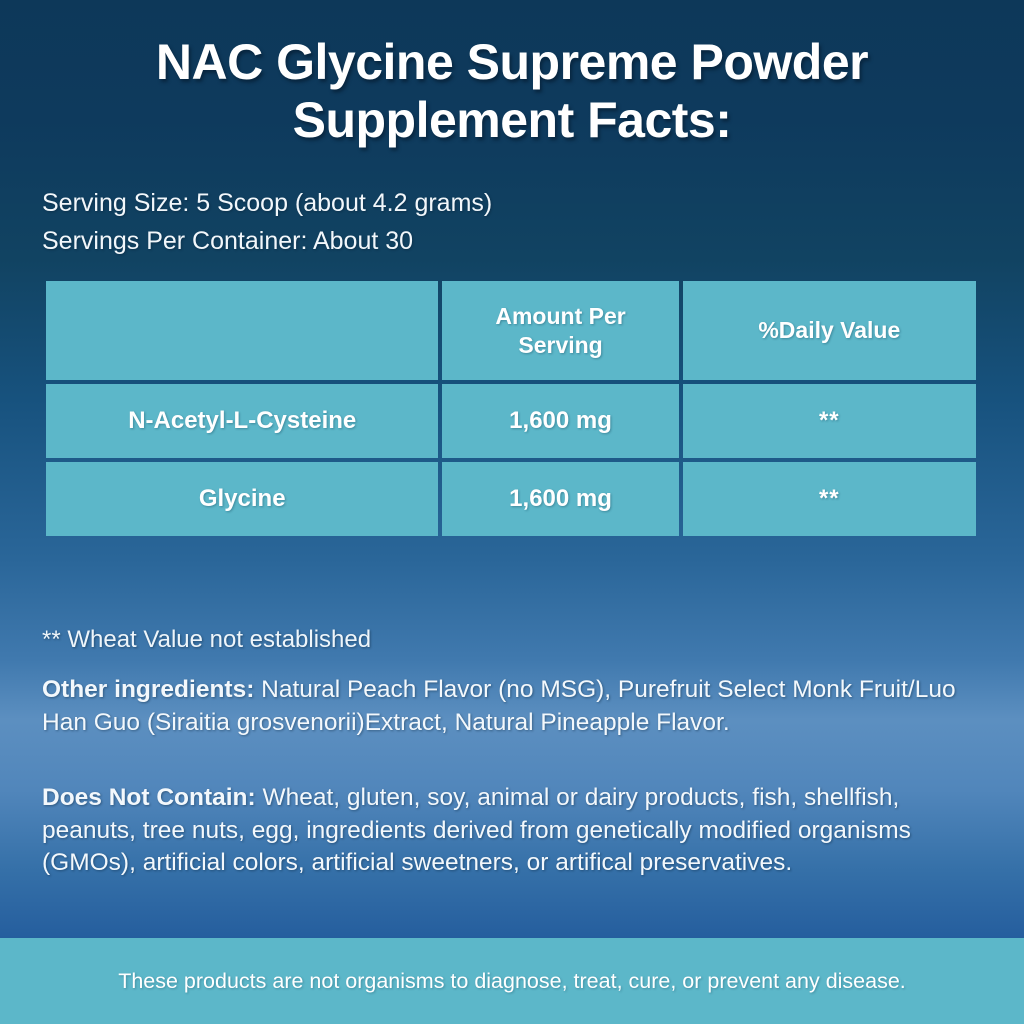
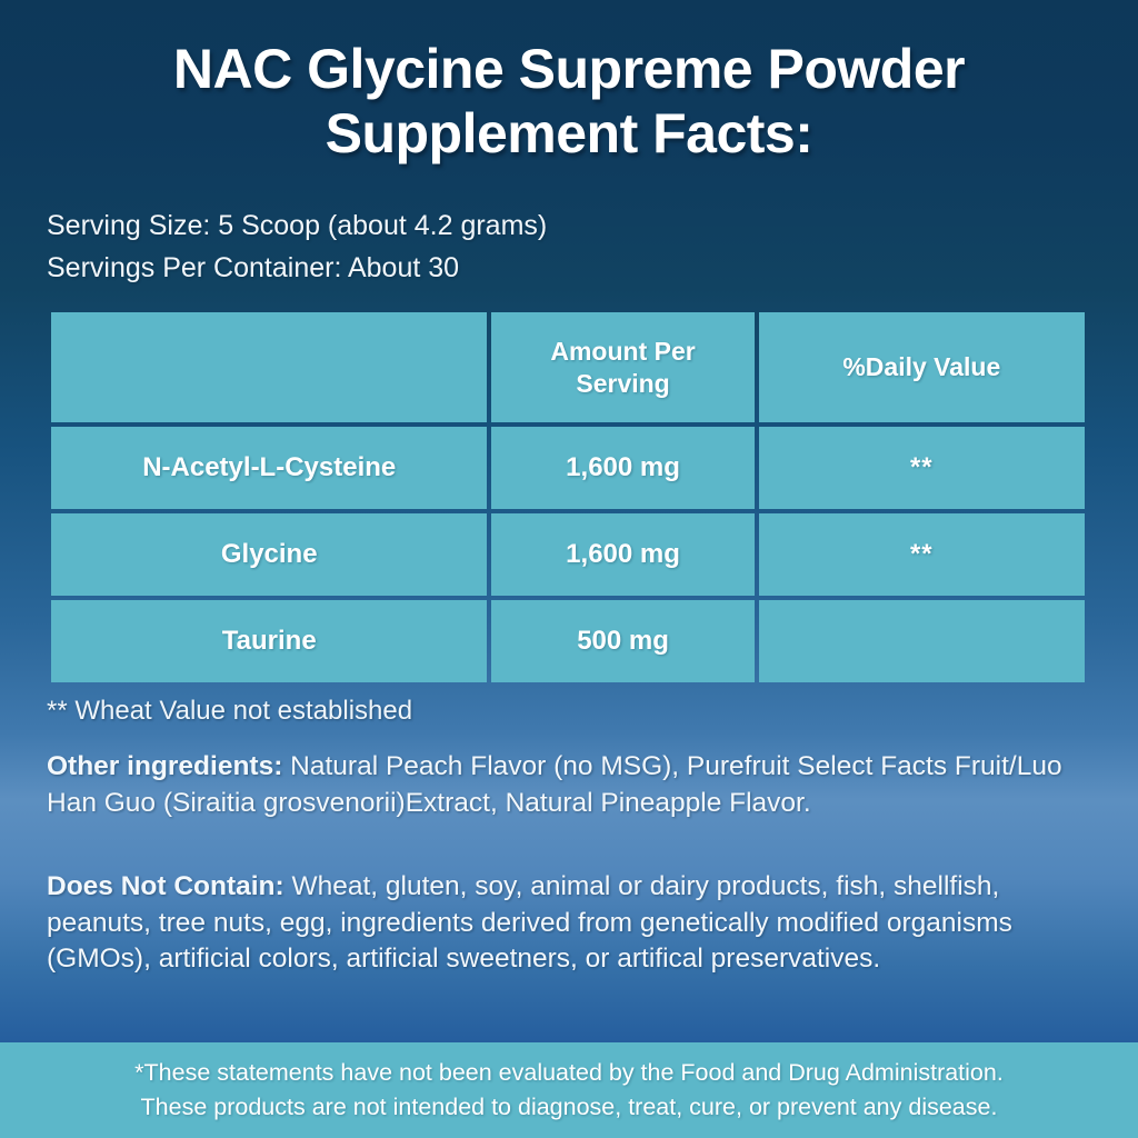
  NAC Glycine Supreme Powder
  Supplement Facts:
  Serving Size: 5 Scoop (about 4.2 grams)
  Servings Per Container: About 30
  	Amount Per Serving	%Daily Value
  N-Acetyl-L-Cysteine	1,600 mg	**
  Glycine	1,600 mg	**
+ Taurine	500 mg
  ** Wheat Value not established
- Other ingredients: Natural Peach Flavor (no MSG), Purefruit Select Monk Fruit/Luo Han Guo (Siraitia grosvenorii)Extract, Natural Pineapple Flavor.
+ Other ingredients: Natural Peach Flavor (no MSG), Purefruit Select Facts Fruit/Luo Han Guo (Siraitia grosvenorii)Extract, Natural Pineapple Flavor.
  Does Not Contain: Wheat, gluten, soy, animal or dairy products, fish, shellfish, peanuts, tree nuts, egg, ingredients derived from genetically modified organisms (GMOs), artificial colors, artificial sweetners, or artifical preservatives.
+ *These statements have not been evaluated by the Food and Drug Administration.
- These products are not organisms to diagnose, treat, cure, or prevent any disease.
+ These products are not intended to diagnose, treat, cure, or prevent any disease.
